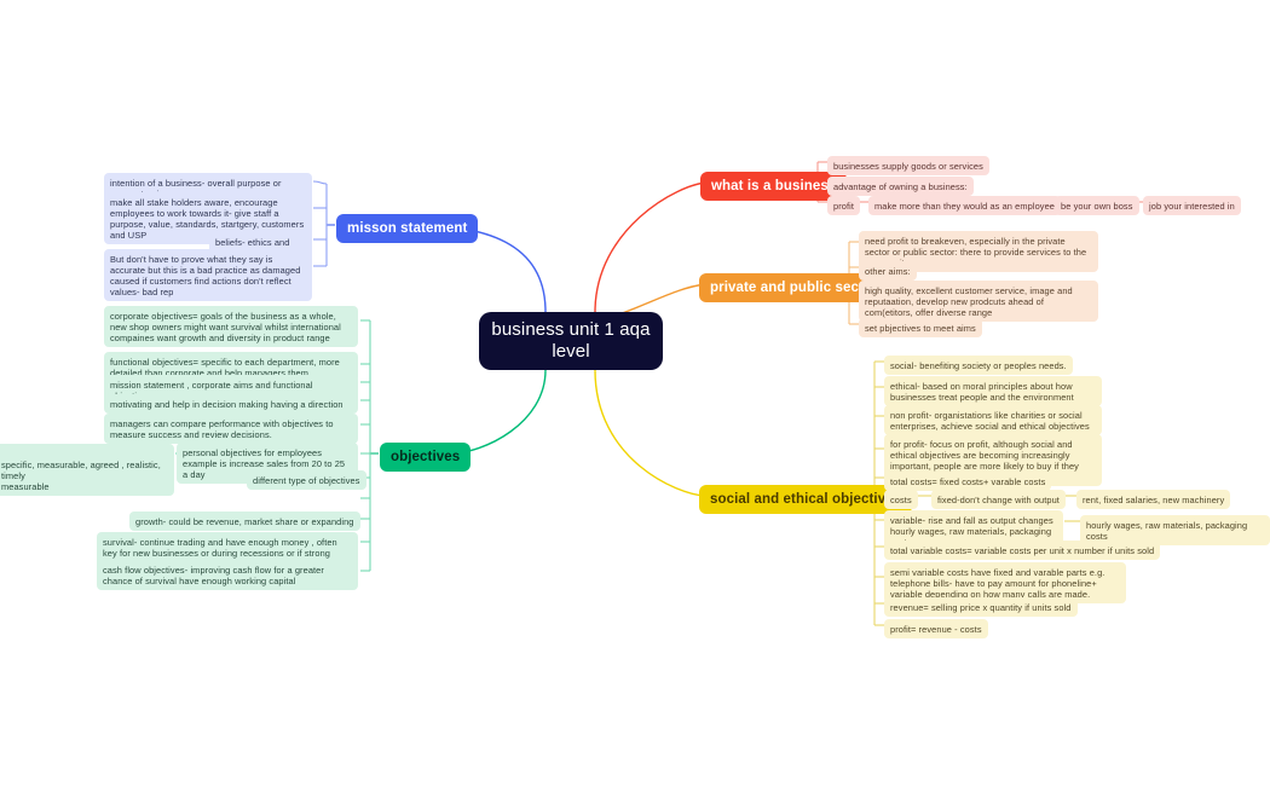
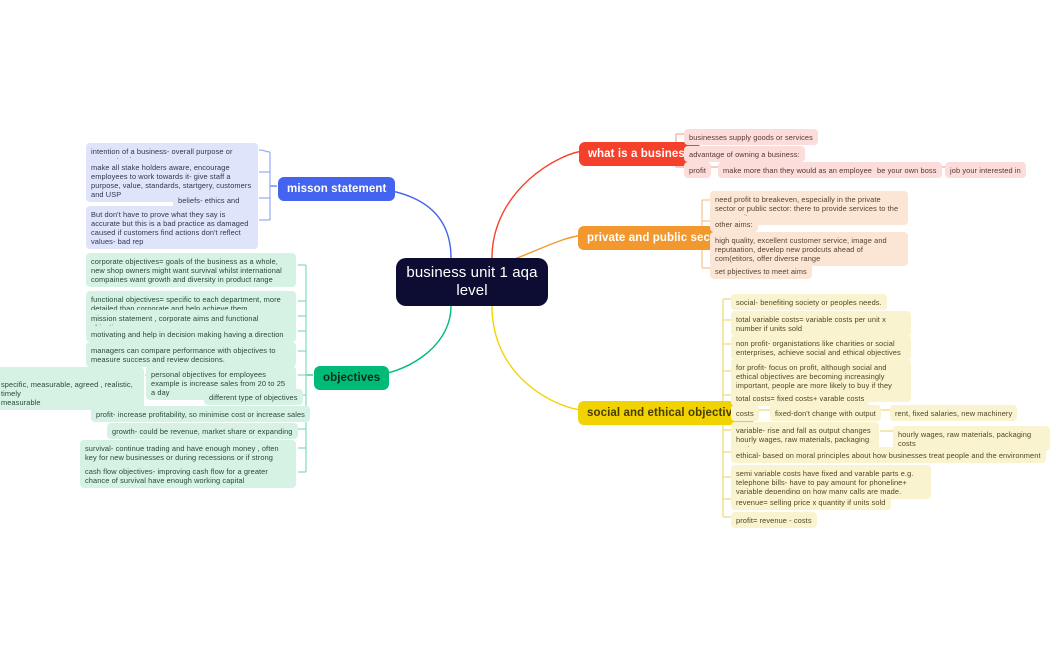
  business unit 1 aqa level
  misson statement
  intention of a business- overall purpose or
  make all stake holders aware, encourage employees to work towards it- give staff a purpose, value, standards, startgery, customers and USP
  But don't have to prove what they say is accurate but this is a bad practice as damaged caused if customers find actions don't reflect values- bad rep
  what is a busines
  businesses supply goods or services
  advantage of owning a business:
  profit
  make more than they would as an employee
  be your own boss
  job your interested in
  private and public sec
  need profit to breakeven, especially in the private sector or public sector: there to provide services to the
  other aims:
  high quality, excellent customer service, image and reputaation, develop new prodcuts ahead of com(etitors, offer diverse range
  set pbjectives to meet aims
  objectives
  corporate objectives= goals of the business as a whole, new shop owners might want survival whilst international compaines want growth and diversity in product range
- functional objectives= specific to each department, more detailed than corporate and help managers them.
+ functional objectives= specific to each department, more detailed than corporate and help achieve them.
  mission statement , corporate aims and functional
  motivating and help in decision making having a direction
  managers can compare performance with objectives to measure success and review decisions.
  personal objectives for employees example is increase sales from 20 to 25 a day
  different type of objectives
+ profit- increase profitability, so minimise cost or increase sales
  growth- could be revenue, market share or expanding
  survival- continue trading and have enough money , often key for new businesses or during recessions or if strong
  cash flow objectives- improving cash flow for a greater chance of survival have enough working capital
  specific, measurable, agreed , realistic, timely
  measurable
  social and ethical objectiv
  social- benefiting society or peoples needs.
- ethical- based on moral principles about how businesses treat people and the environment
+ total variable costs= variable costs per unit x number if units sold
  non profit- organistations like charities or social enterprises, achieve social and ethical objectives
  for profit- focus on profit, although social and ethical objectives are becoming increasingly important, people are more likely to buy if they
  total costs= fixed costs+ varable costs
  costs
  fixed-don't change with output
  rent, fixed salaries, new machinery
  variable- rise and fall as output changes hourly wages, raw materials, packaging
  hourly wages, raw materials, packaging costs
- total variable costs= variable costs per unit x number if units sold
+ ethical- based on moral principles about how businesses treat people and the environment
  semi variable costs have fixed and varable parts e.g. telephone bills- have to pay amount for phoneline+ variable depending on how many calls are made.
  revenue= selling price x quantity if units sold
  profit= revenue - costs
